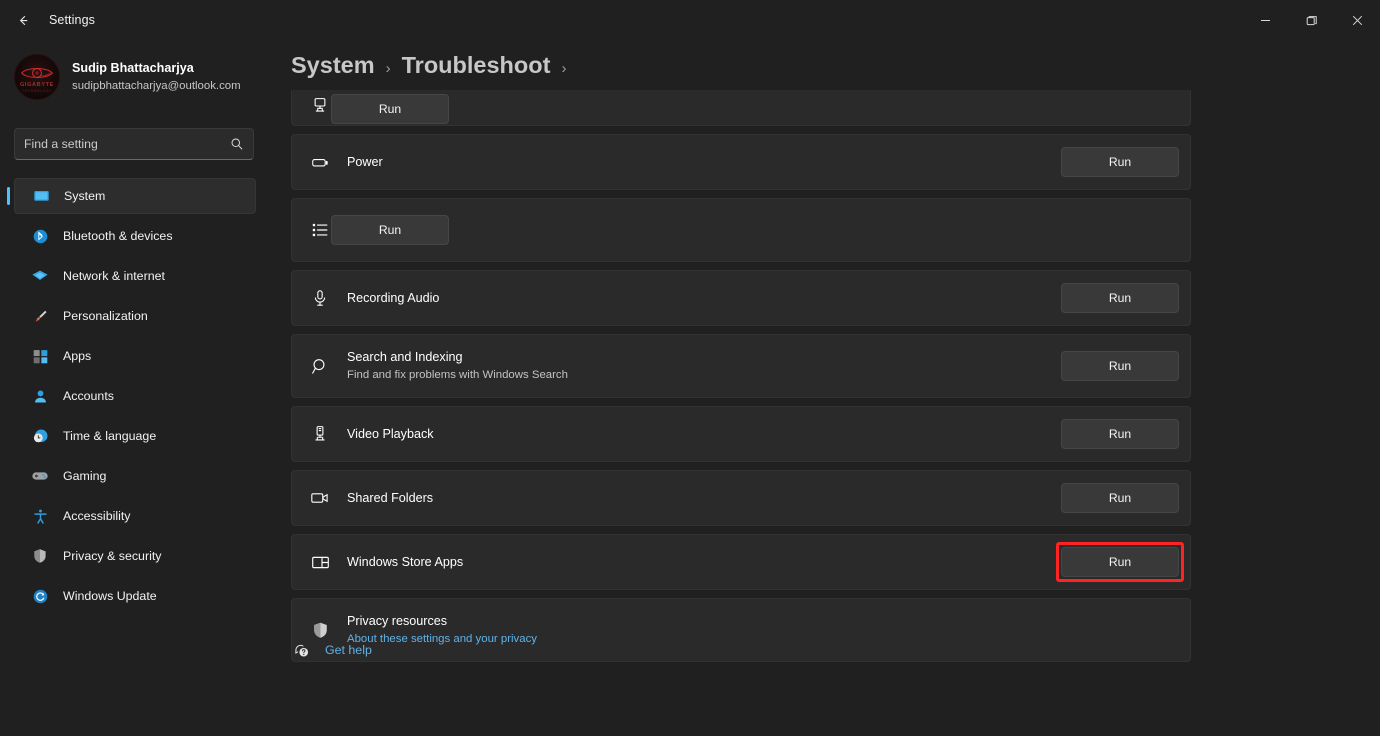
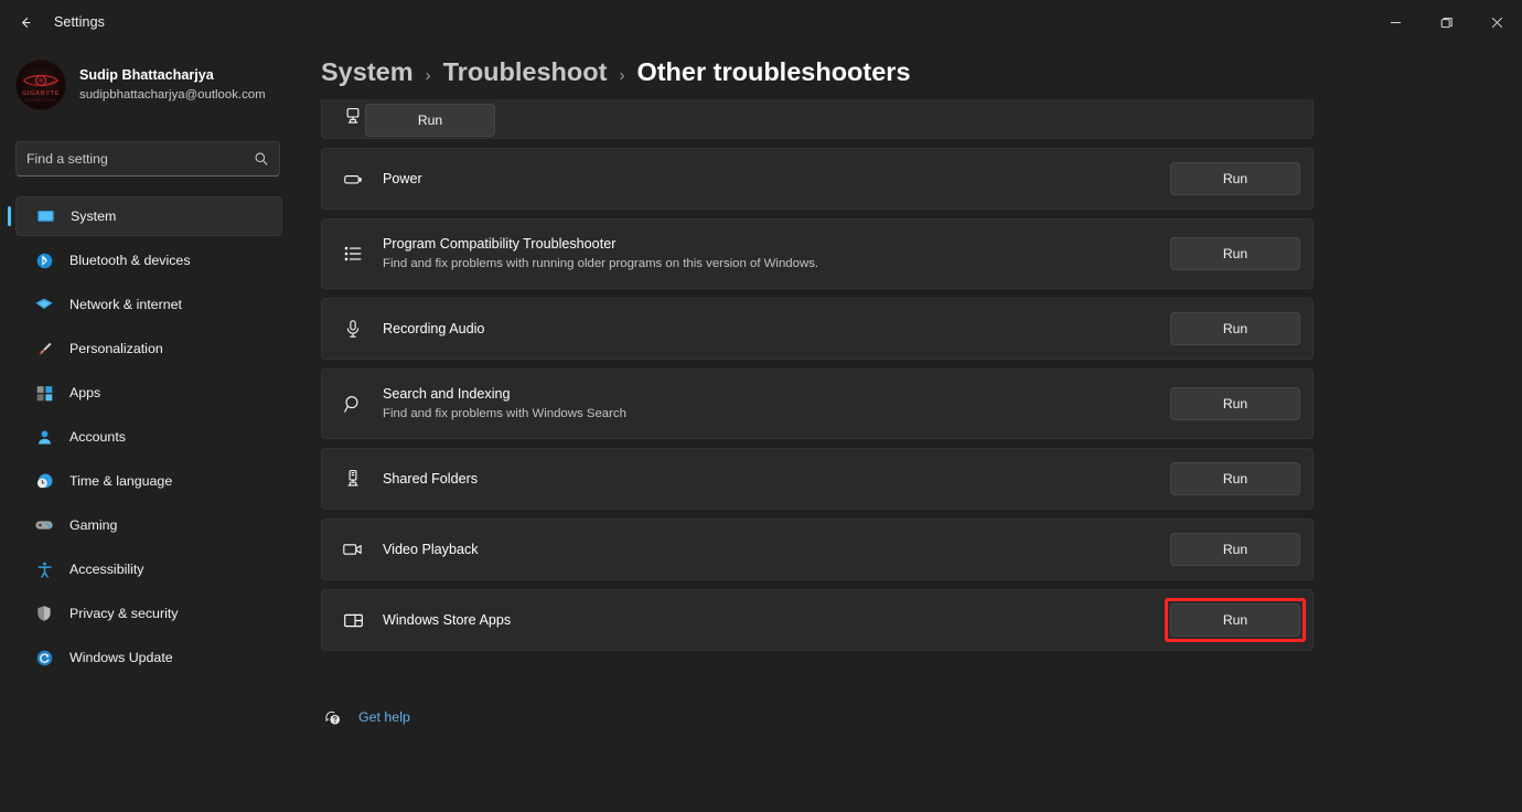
  Settings
  Sudip Bhattacharjya
  sudipbhattacharjya@outlook.com
  Find a setting
  System
  Bluetooth & devices
  Network & internet
  Personalization
  Apps
  Accounts
  Time & language
  Gaming
  Accessibility
  Privacy & security
  Windows Update
  System
  ›
  Troubleshoot
  ›
+ Other troubleshooters
  Run
  Power
  Run
+ Program Compatibility Troubleshooter
+ Find and fix problems with running older programs on this version of Windows.
  Run
  Recording Audio
  Run
  Search and Indexing
  Find and fix problems with Windows Search
  Run
- Video Playback
+ Shared Folders
  Run
- Shared Folders
+ Video Playback
  Run
  Windows Store Apps
  Run
- Privacy resources
- About these settings and your privacy
  Get help
